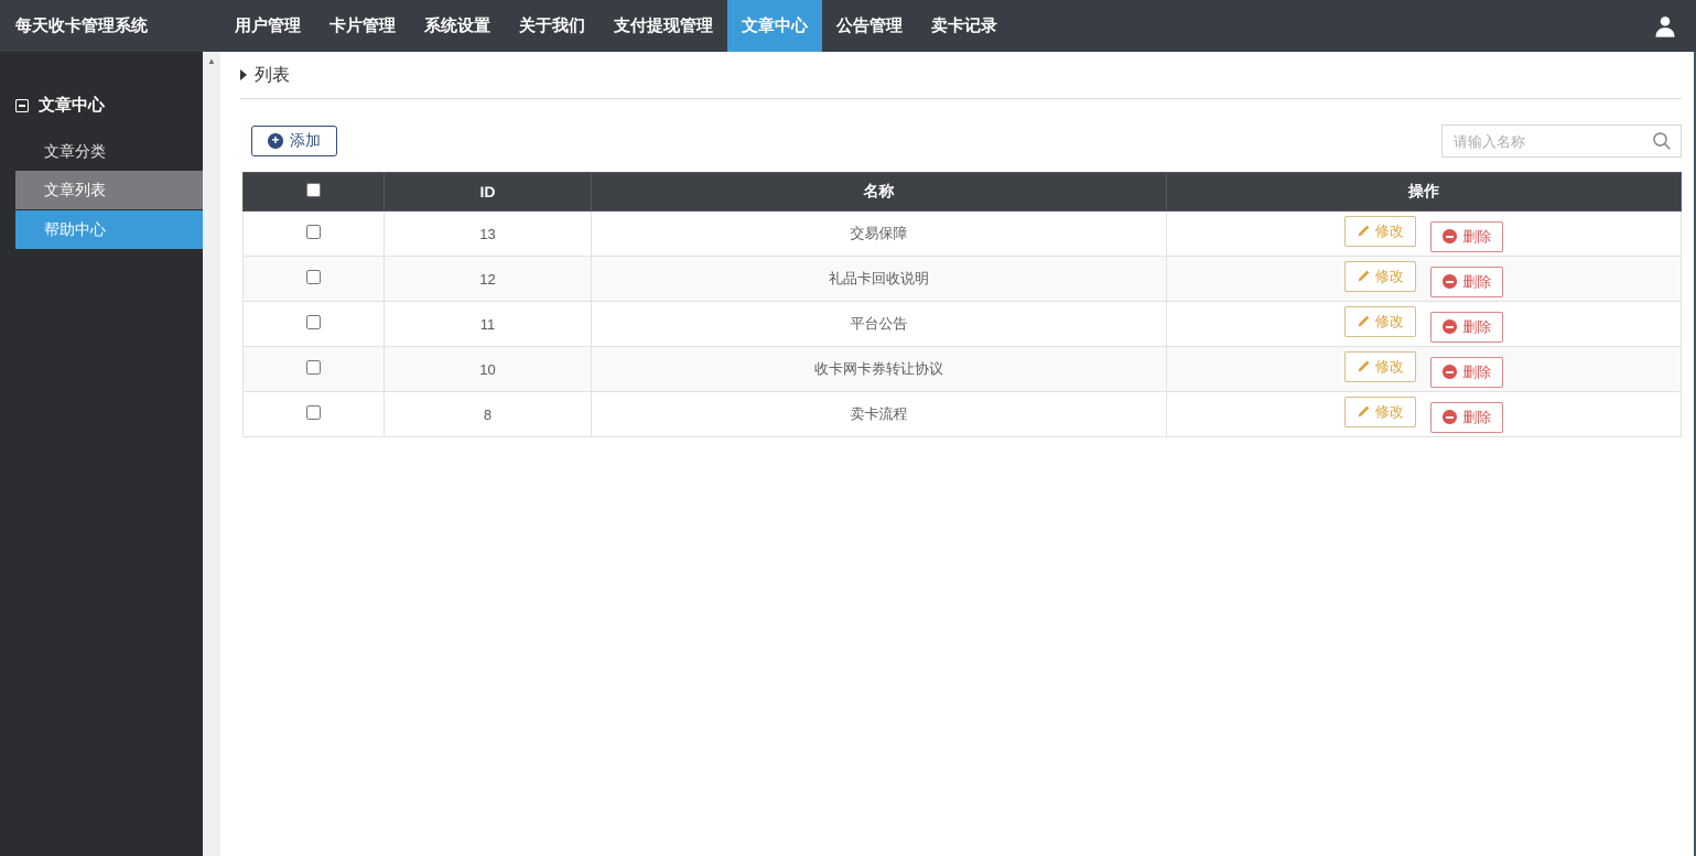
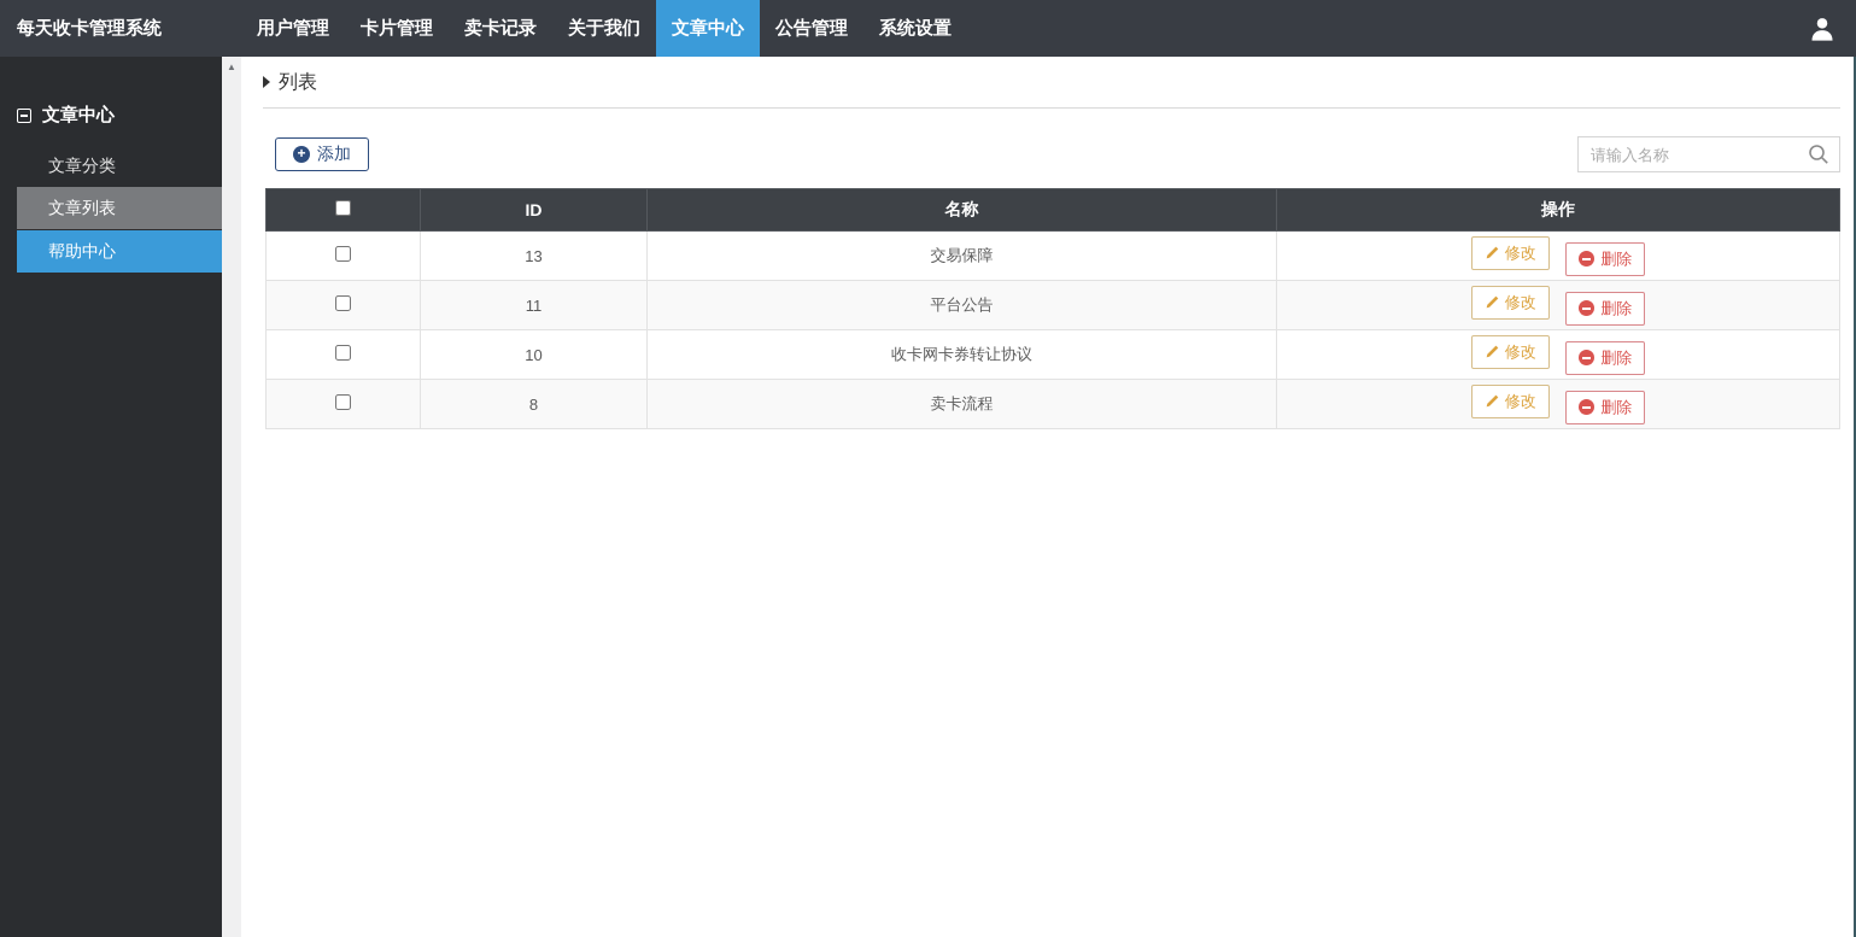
  每天收卡管理系统
  用户管理
  卡片管理
- 系统设置
+ 卖卡记录
  关于我们
- 支付提现管理
  文章中心
  公告管理
- 卖卡记录
+ 系统设置
  文章中心
  文章分类
  文章列表
  帮助中心
  ▲
  列表
  +
  添加
  请输入名称
  	ID	名称	操作
  	13	交易保障	修改 删除
- 	12	礼品卡回收说明	修改 删除
  	11	平台公告	修改 删除
  	10	收卡网卡券转让协议	修改 删除
  	8	卖卡流程	修改 删除
